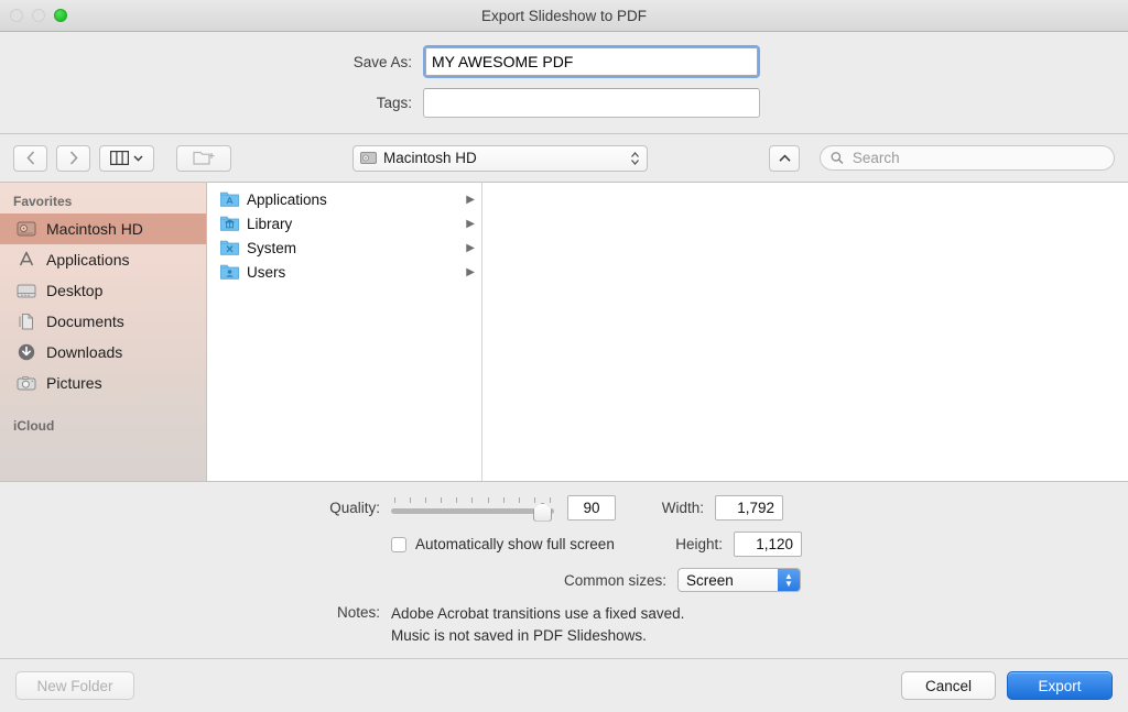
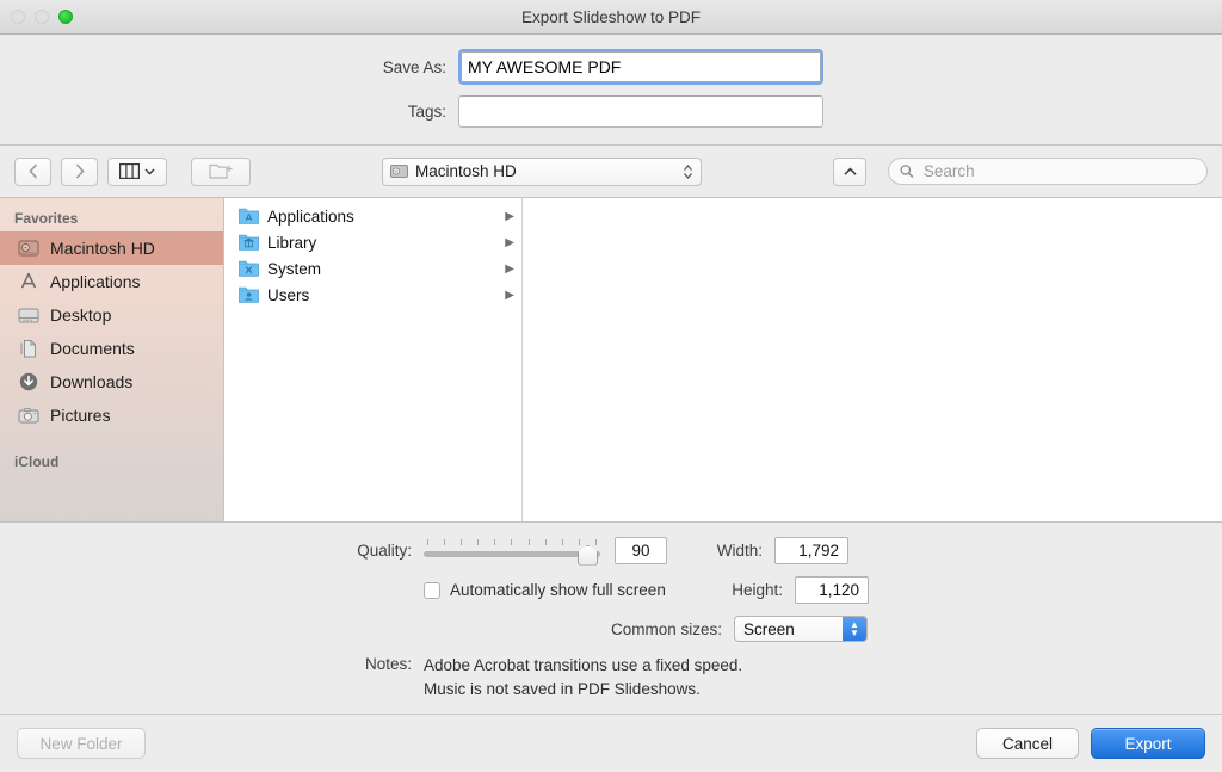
  Export Slideshow to PDF
  Save As:
  MY AWESOME PDF
  Tags:
  Macintosh HD
  Search
  Favorites
  Macintosh HD
  Applications
  Desktop
  Documents
  Downloads
  Pictures
  iCloud
  Applications
  ▶
  Library
  ▶
  System
  ▶
  Users
  ▶
  Quality:
  90
  Width:
  1,792
  Automatically show full screen
  Height:
  1,120
  Common sizes:
  Screen
  ▲
  ▼
  Notes:
- Adobe Acrobat transitions use a fixed saved.
+ Adobe Acrobat transitions use a fixed speed.
  Music is not saved in PDF Slideshows.
  New Folder
  Cancel
  Export
